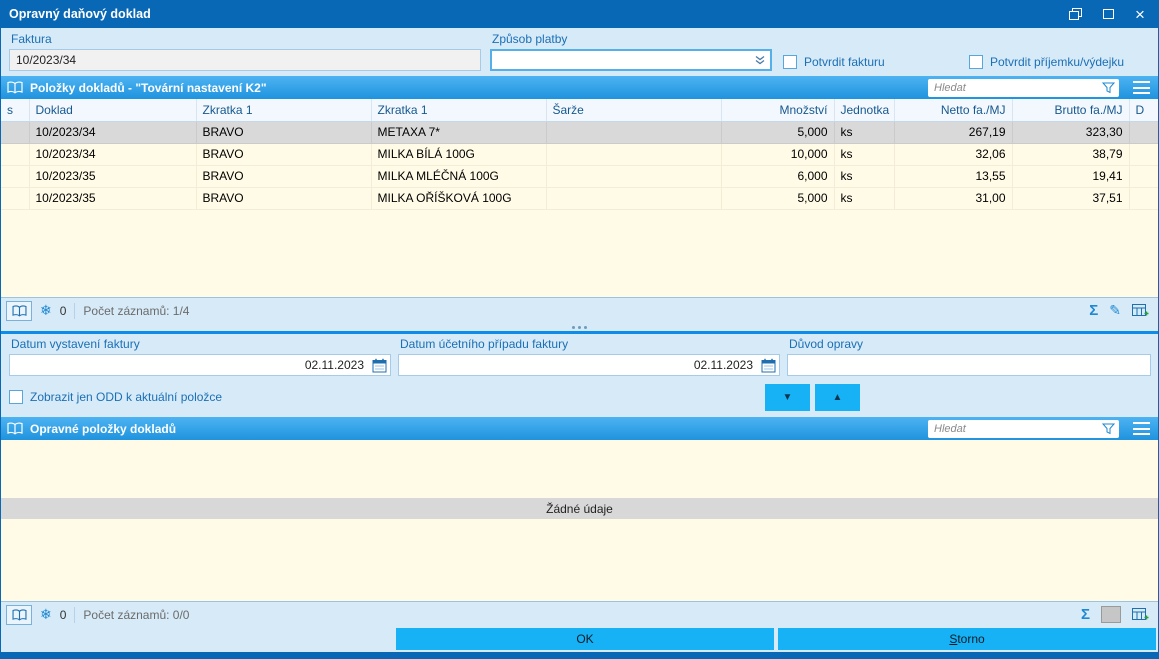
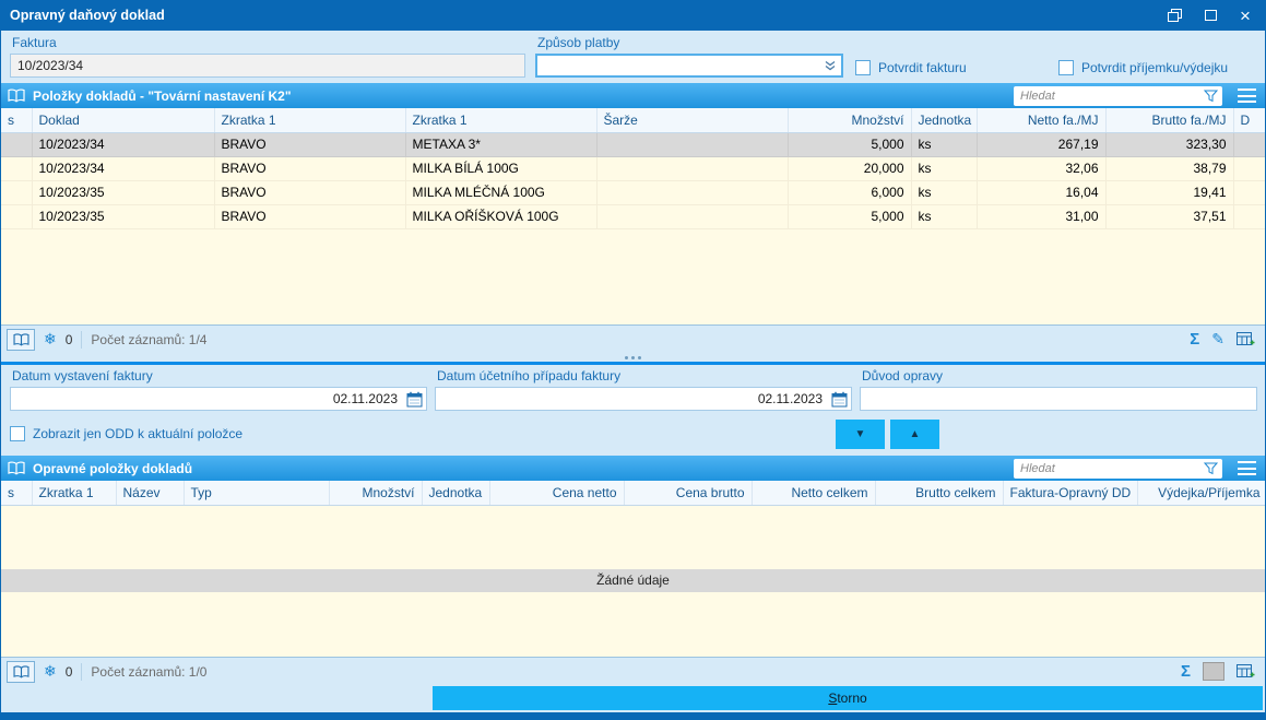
  Opravný daňový doklad
  ×
  Faktura
  10/2023/34
  Způsob platby
  Potvrdit fakturu
  Potvrdit příjemku/výdejku
  Položky dokladů - "Tovární nastavení K2"
  Hledat
  s	Doklad	Zkratka 1	Zkratka 1	Šarže	Množství	Jednotka	Netto fa./MJ	Brutto fa./MJ	D
- 	10/2023/34	BRAVO	METAXA 7*		5,000	ks	267,19	323,30
+ 	10/2023/34	BRAVO	METAXA 3*		5,000	ks	267,19	323,30
- 	10/2023/34	BRAVO	MILKA BÍLÁ 100G		10,000	ks	32,06	38,79
+ 	10/2023/34	BRAVO	MILKA BÍLÁ 100G		20,000	ks	32,06	38,79
- 	10/2023/35	BRAVO	MILKA MLÉČNÁ 100G		6,000	ks	13,55	19,41
+ 	10/2023/35	BRAVO	MILKA MLÉČNÁ 100G		6,000	ks	16,04	19,41
  	10/2023/35	BRAVO	MILKA OŘÍŠKOVÁ 100G		5,000	ks	31,00	37,51
  ❄
  0
  Počet záznamů: 1/4
  Σ
  ✎
  Datum vystavení faktury
  02.11.2023
  Datum účetního případu faktury
  02.11.2023
  Důvod opravy
  Zobrazit jen ODD k aktuální položce
  ▼
  ▲
  Opravné položky dokladů
  Hledat
+ s	Zkratka 1	Název	Typ	Množství	Jednotka	Cena netto	Cena brutto	Netto celkem	Brutto celkem	Faktura-Opravný DD	Výdejka/Příjemka
  Žádné údaje
  ❄
  0
- Počet záznamů: 0/0
+ Počet záznamů: 1/0
  Σ
- OK
  Storno
